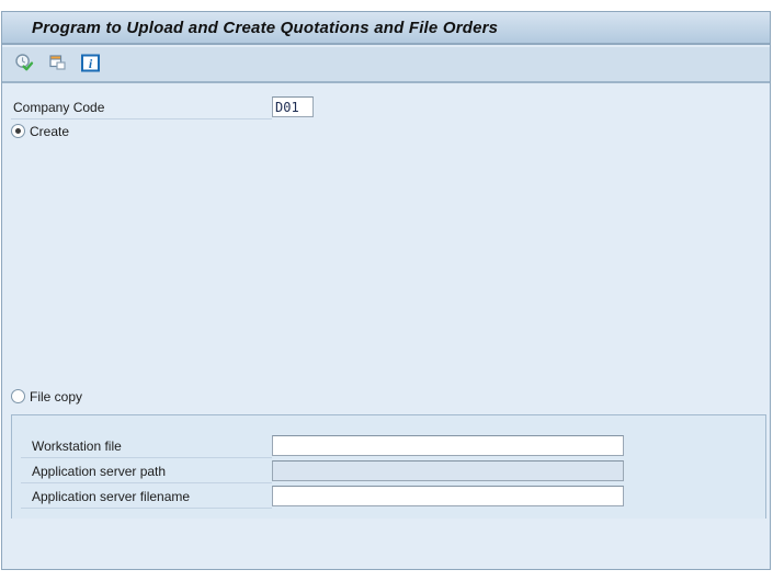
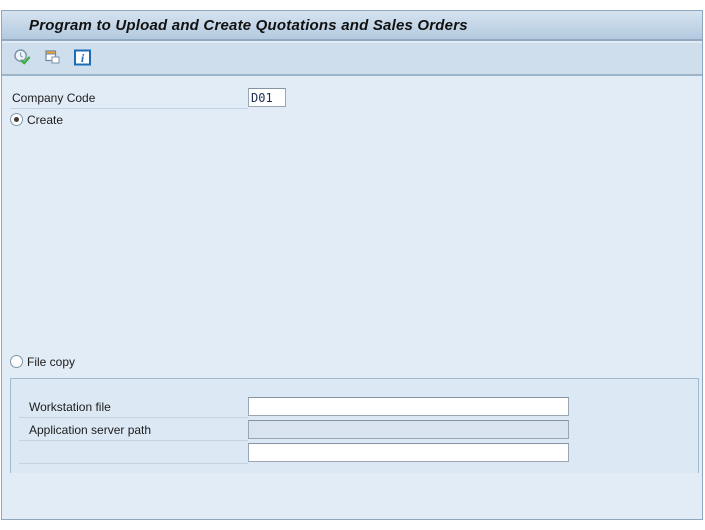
- Program to Upload and Create Quotations and File Orders
+ Program to Upload and Create Quotations and Sales Orders
  i
  Company Code
  D01
  Create
  File copy
  Workstation file
  Application server path
- Application server filename
